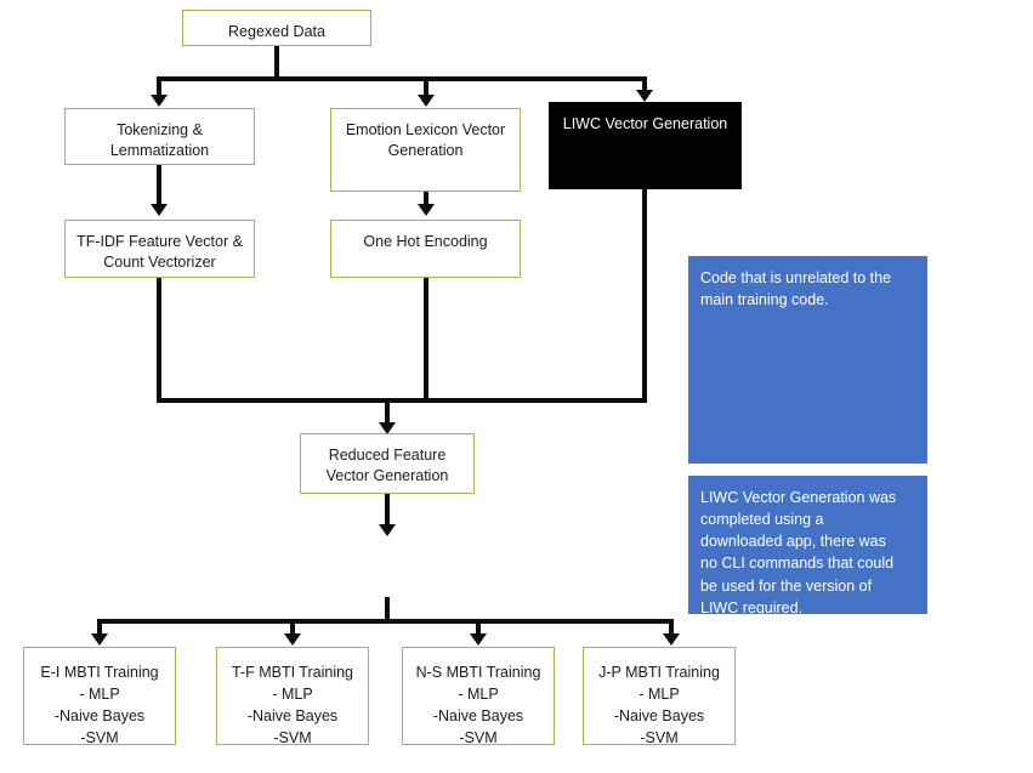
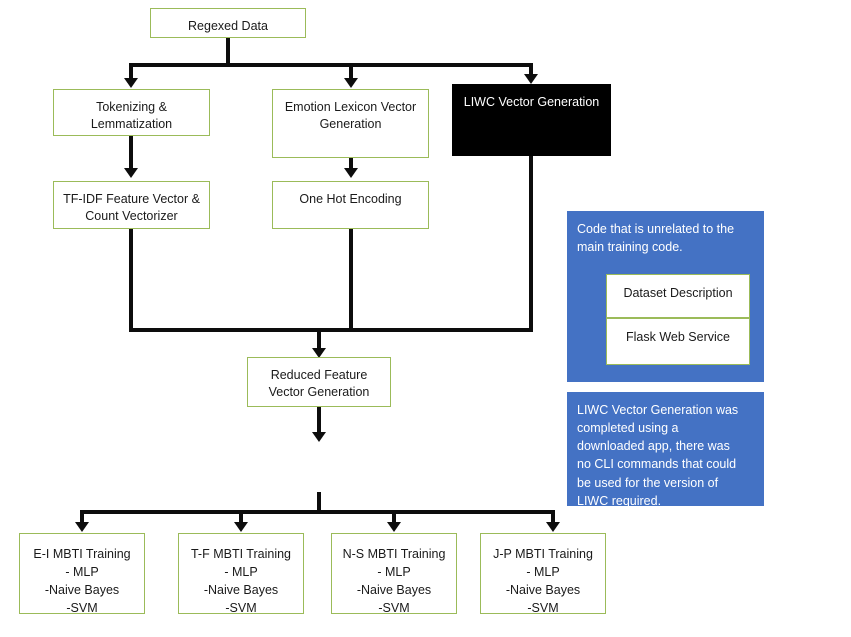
  Regexed Data
  Tokenizing &
  Lemmatization
  Emotion Lexicon Vector
  Generation
  LIWC Vector Generation
  TF-IDF Feature Vector &
  Count Vectorizer
  One Hot Encoding
  Reduced Feature
  Vector Generation
  E-I MBTI Training
  - MLP
  -Naive Bayes
  -SVM
  T-F MBTI Training
  - MLP
  -Naive Bayes
  -SVM
  N-S MBTI Training
  - MLP
  -Naive Bayes
  -SVM
  J-P MBTI Training
  - MLP
  -Naive Bayes
  -SVM
  Code that is unrelated to the
  main training code.
+ Dataset Description
+ Flask Web Service
  LIWC Vector Generation was
  completed using a
  downloaded app, there was
  no CLI commands that could
  be used for the version of
  LIWC required.
